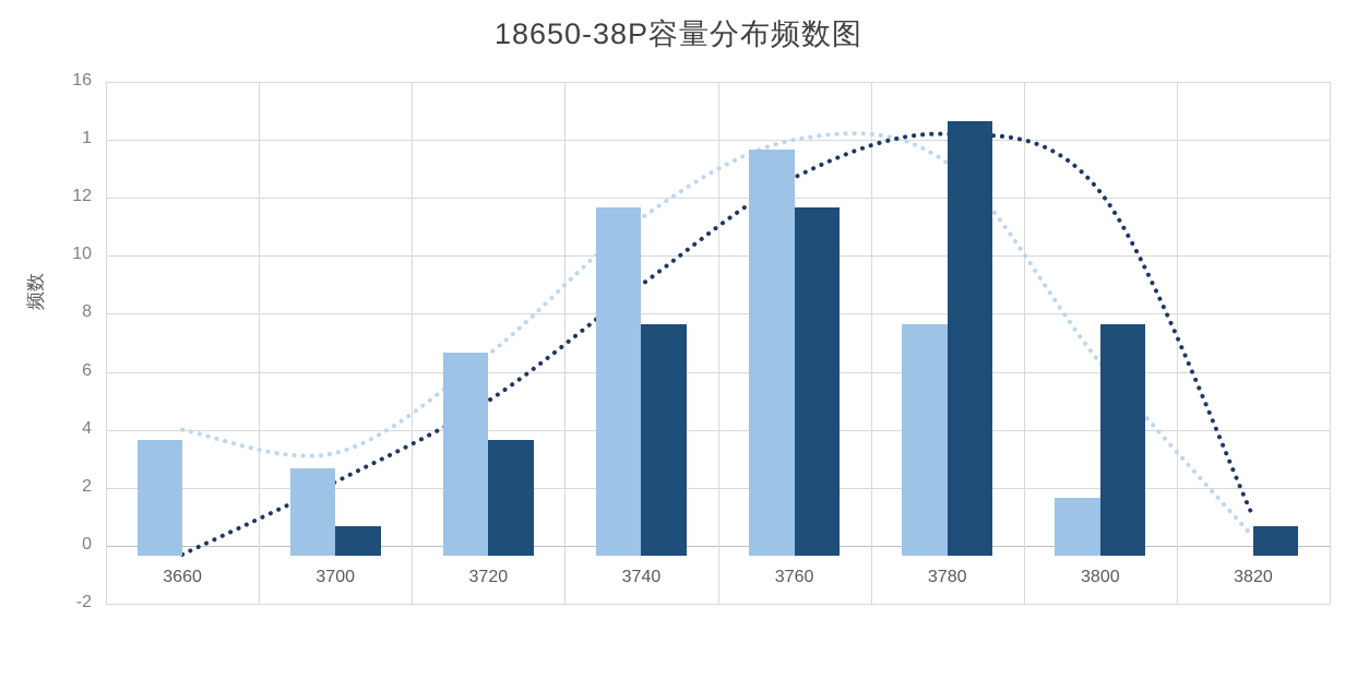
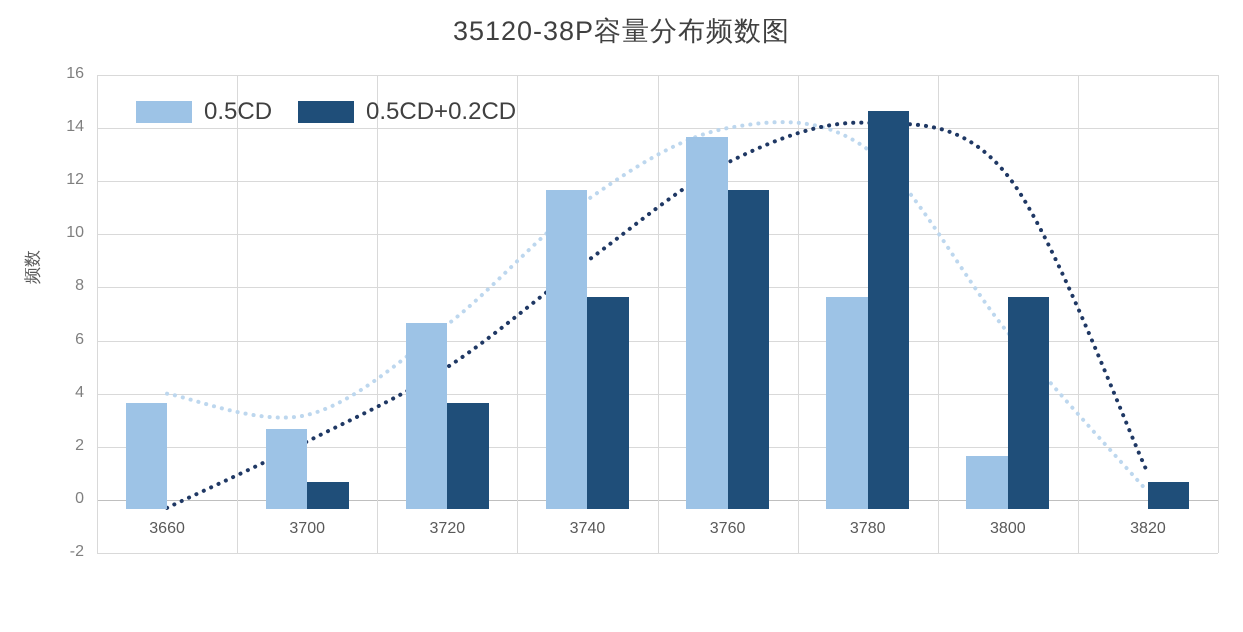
- 18650-38P容量分布频数图
+ 35120-38P容量分布频数图
  16
- 1
+ 14
  12
  10
  8
  6
  4
  2
  0
  -2
  3660
  3700
  3720
  3740
  3760
  3780
  3800
  3820
+ 0.5CD
+ 0.5CD+0.2CD
